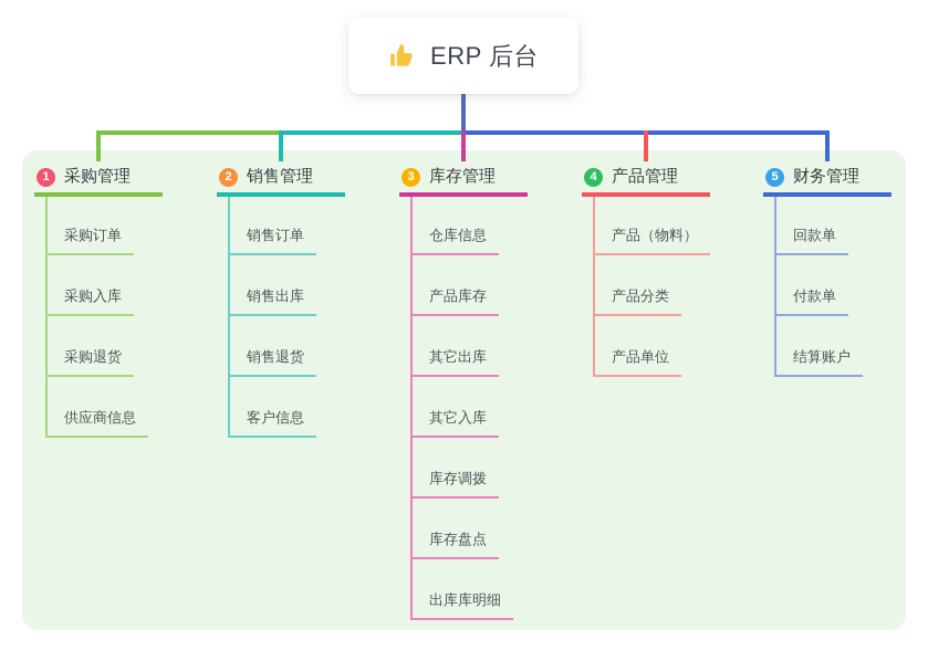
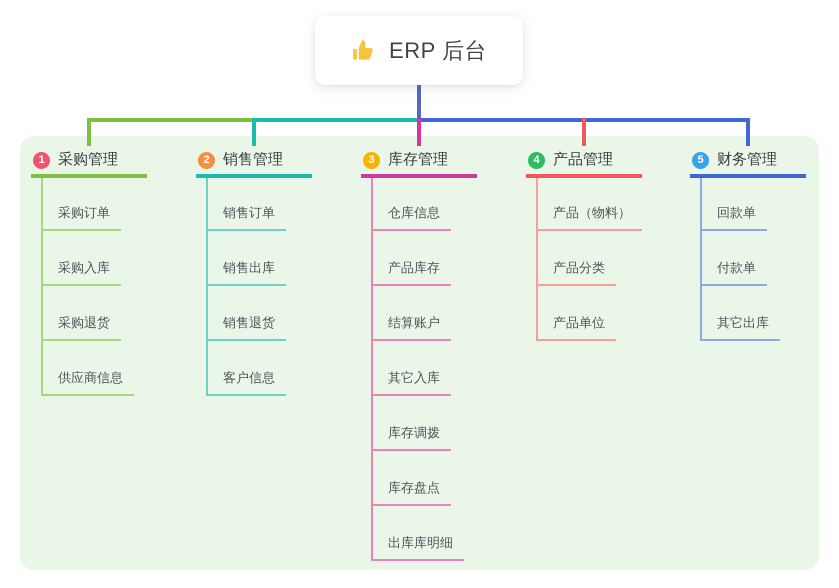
  ERP 后台
  1
  采购管理
  采购订单
  采购入库
  采购退货
  供应商信息
  2
  销售管理
  销售订单
  销售出库
  销售退货
  客户信息
  3
  库存管理
  仓库信息
  产品库存
- 其它出库
+ 结算账户
  其它入库
  库存调拨
  库存盘点
  出库库明细
  4
  产品管理
  产品（物料）
  产品分类
  产品单位
  5
  财务管理
  回款单
  付款单
- 结算账户
+ 其它出库
